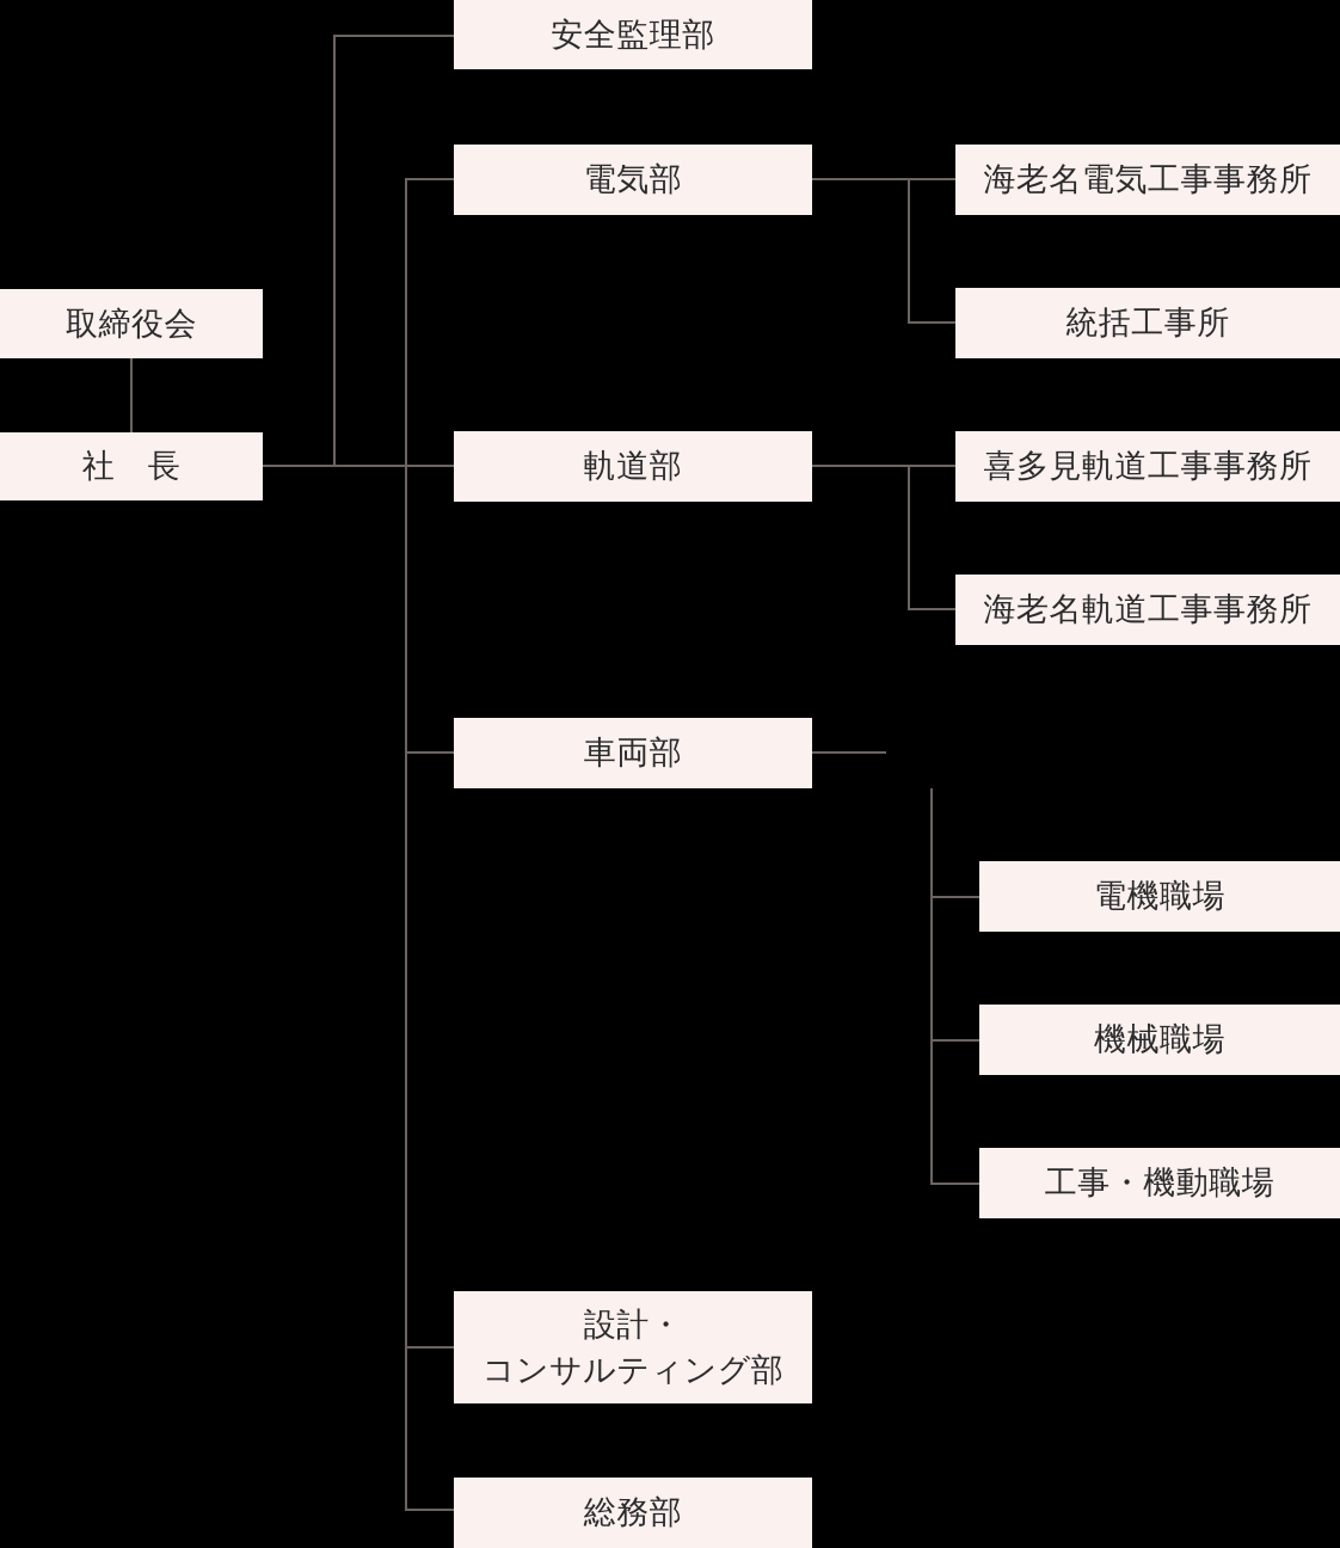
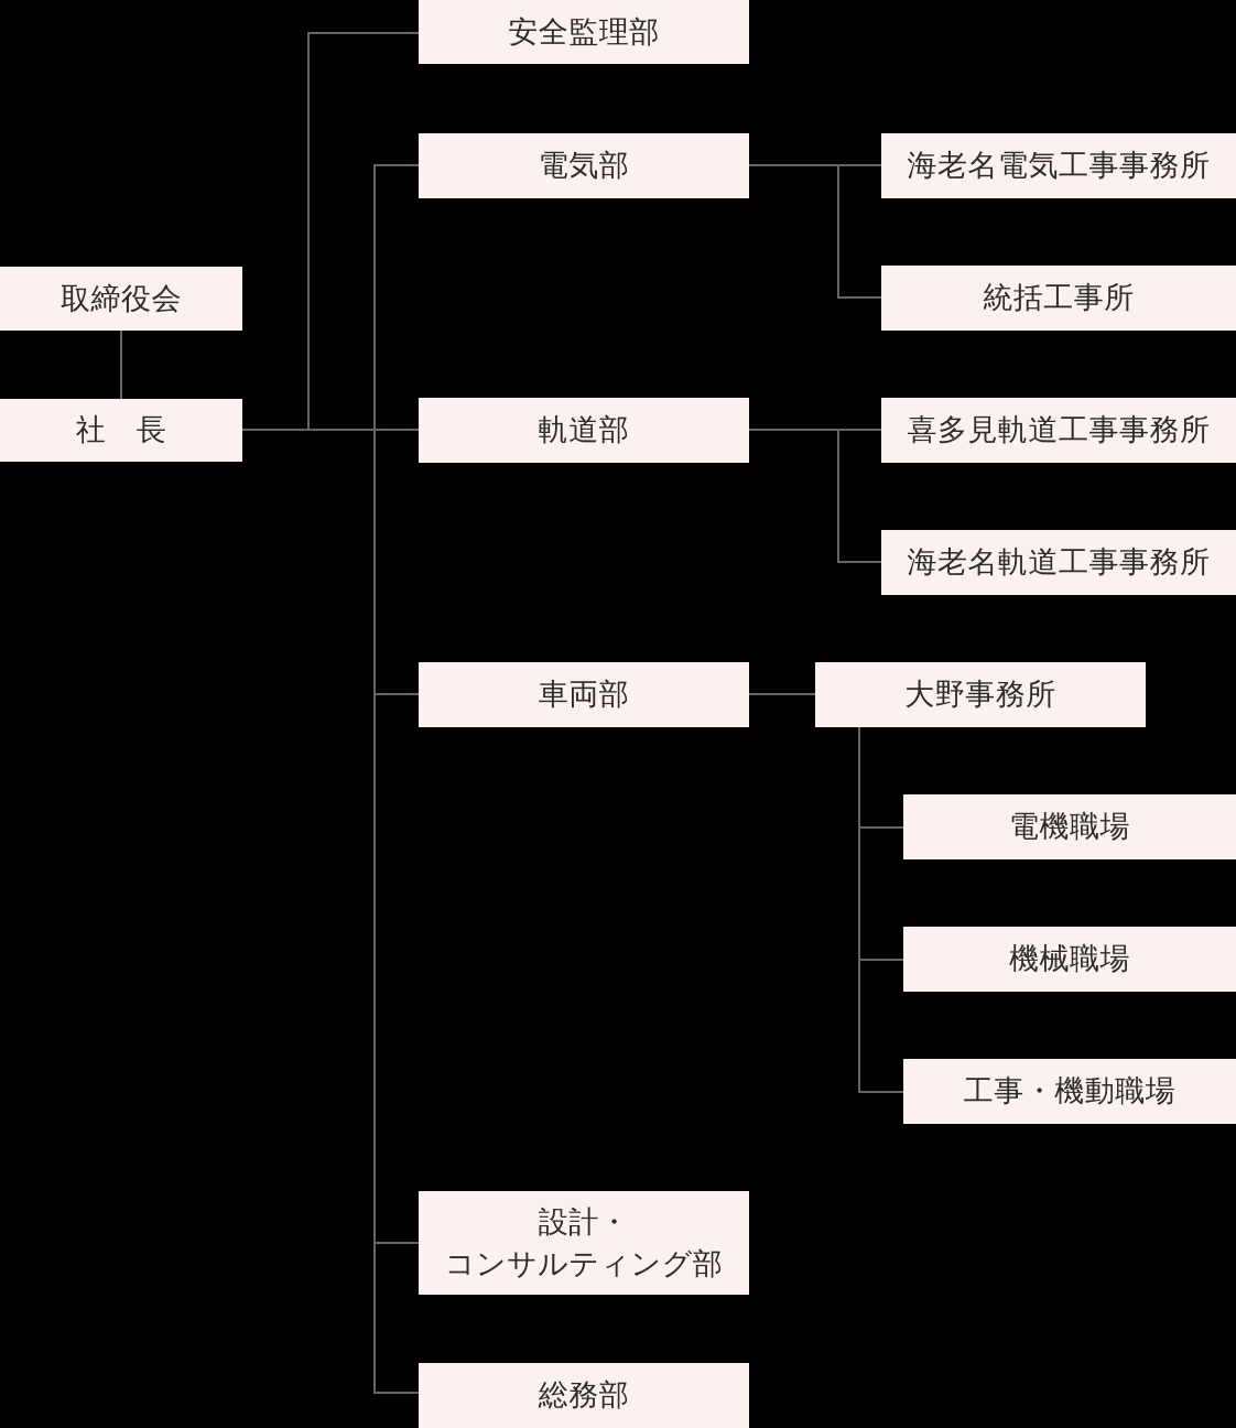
  取締役会
  社 長
  安全監理部
  電気部
  軌道部
  車両部
  設計・
  コンサルティング部
  総務部
  海老名電気工事事務所
  統括工事所
  喜多見軌道工事事務所
  海老名軌道工事事務所
+ 大野事務所
  電機職場
  機械職場
  工事・機動職場
